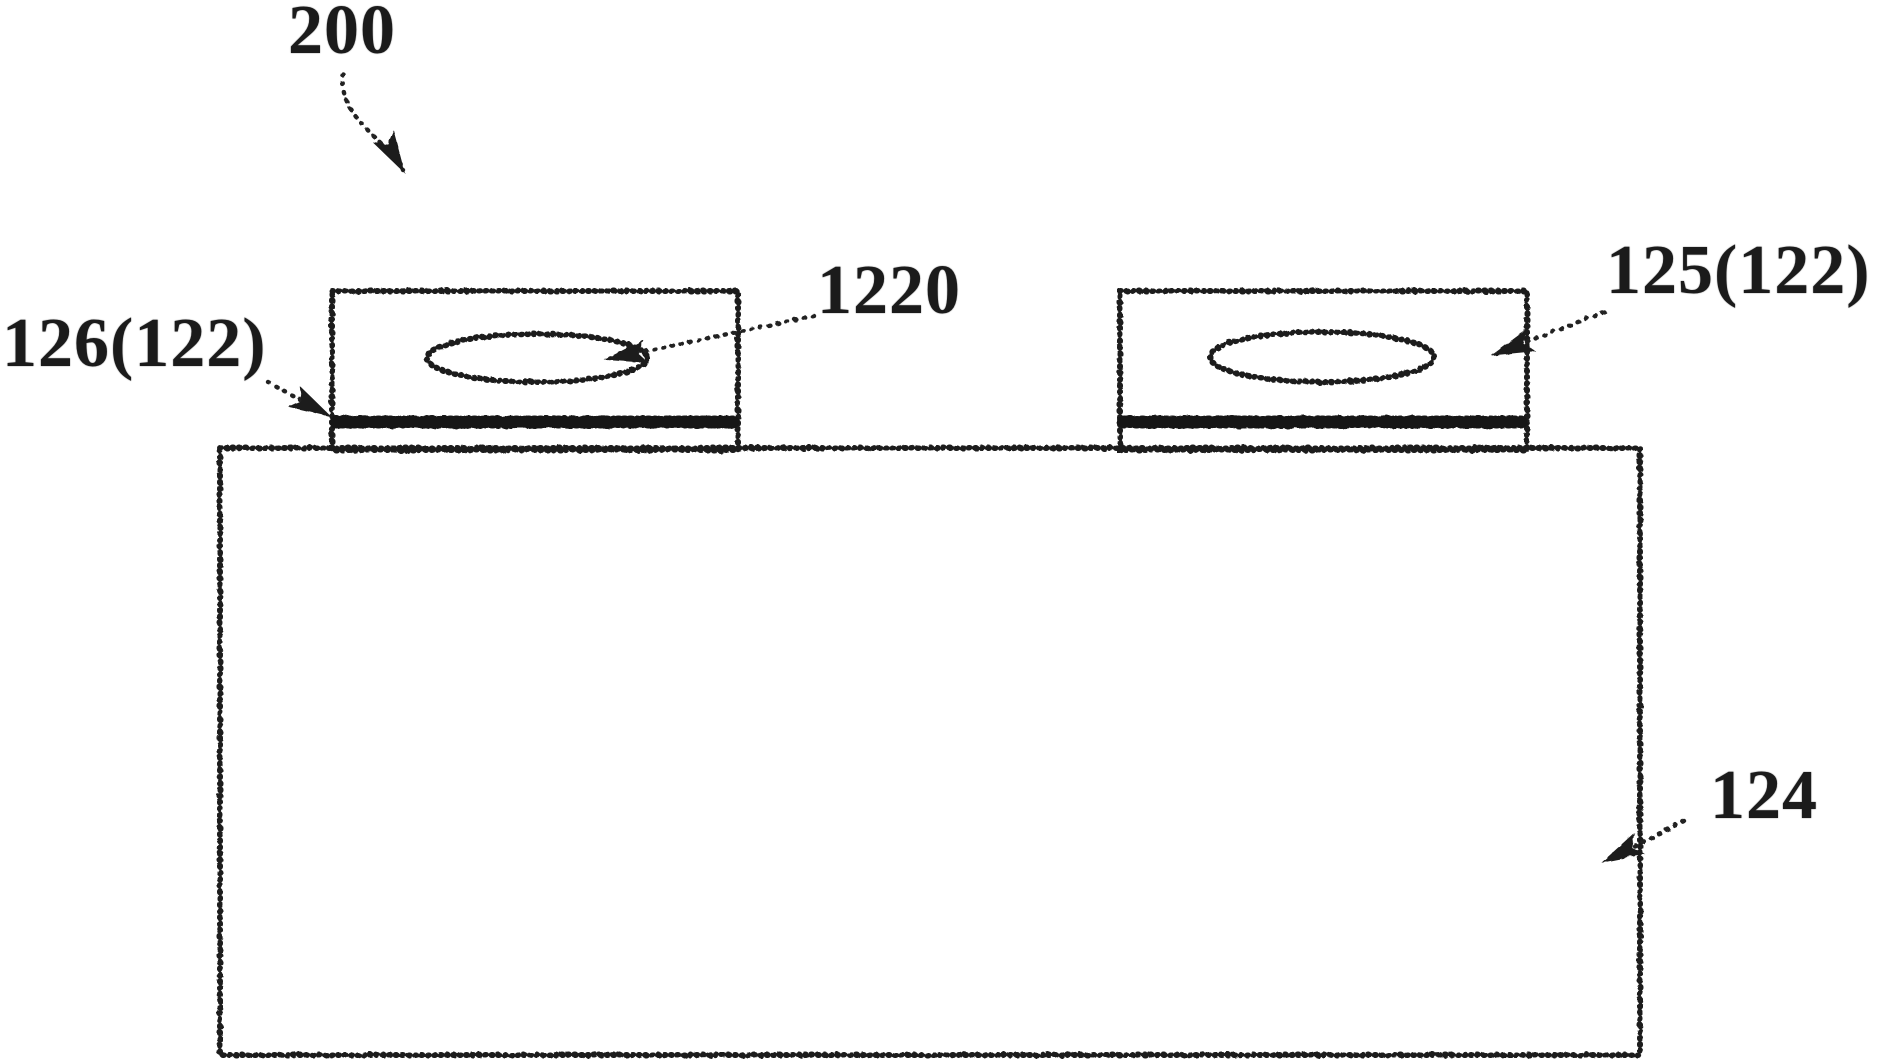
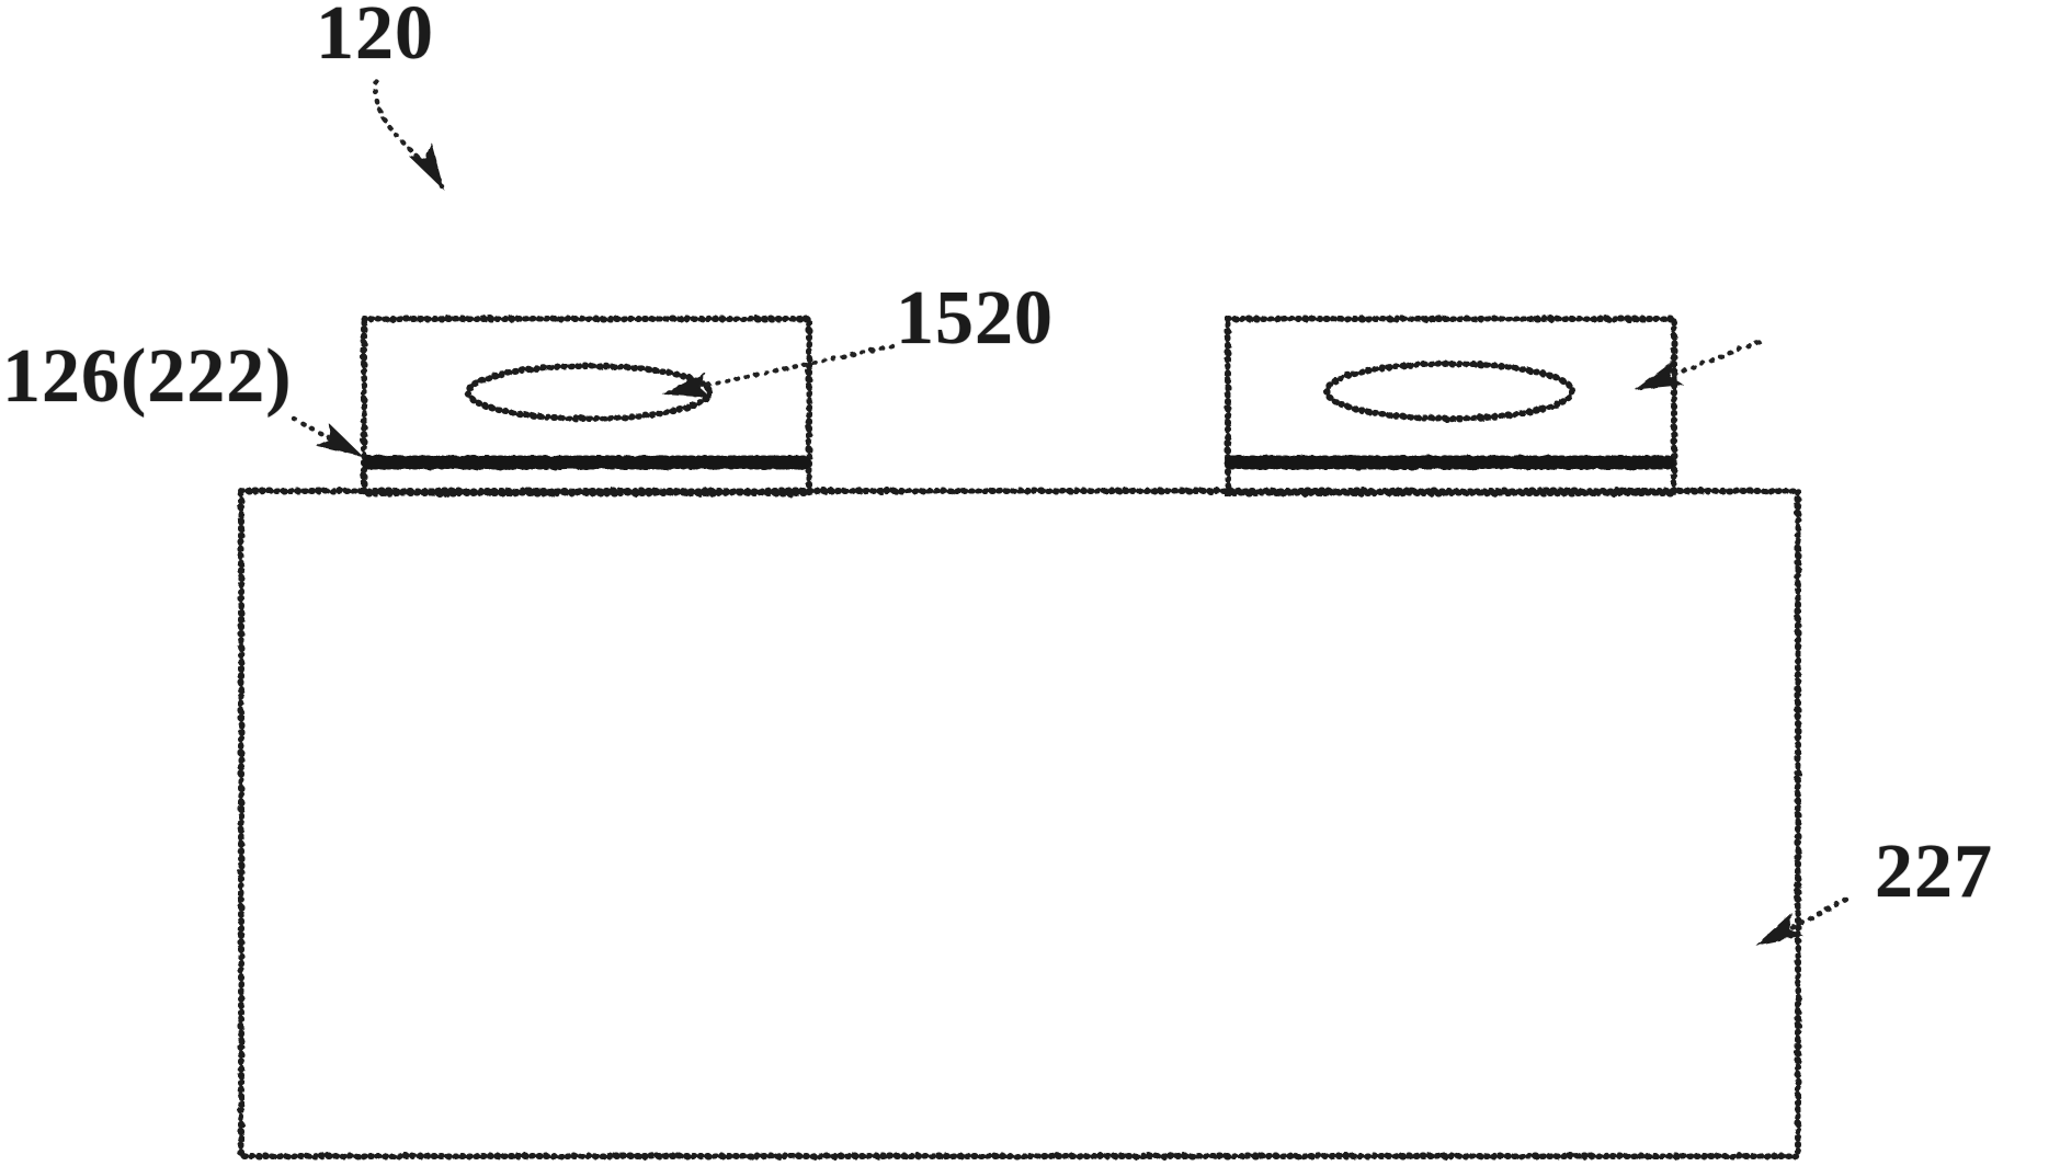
- 200
+ 120
- 126(122)
+ 126(222)
- 1220
+ 1520
- 125(122)
- 124
+ 227
